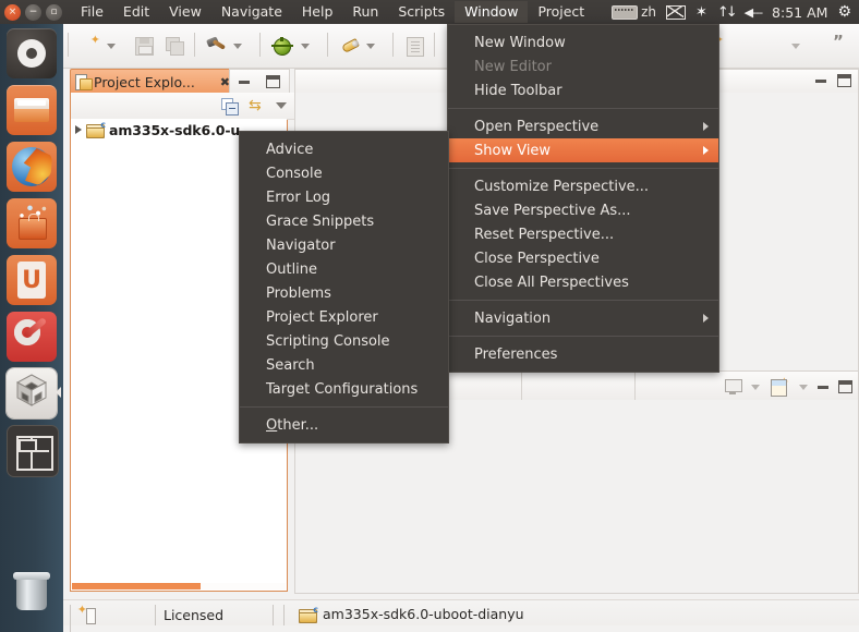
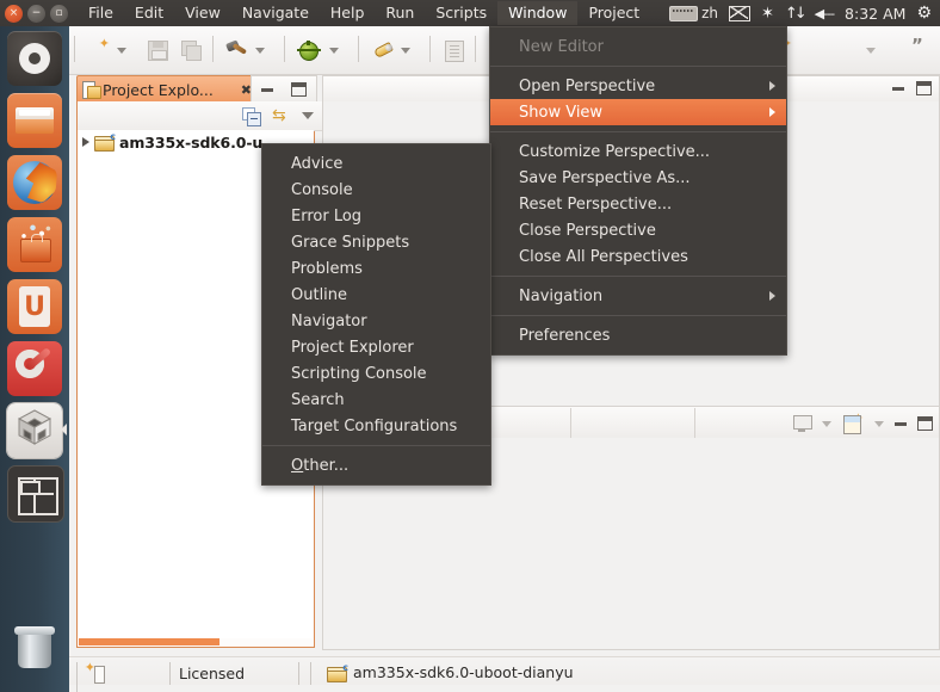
  ×
  −
  ▫
  File
  Edit
  View
  Navigate
  Help
  Run
  Scripts
  Window
  Project
  zh
  ✶
  ↑↓
  ◀---
- 8:51 AM
+ 8:32 AM
  ⚙
  U
  ✦
  ”
  Project Explo...
  ✖
  ⇆
  c
  am335x-sdk6.0-u
  ✦
  Licensed
  c
  am335x-sdk6.0-uboot-dianyu
- New Window
  New Editor
- Hide Toolbar
  Open Perspective
  Show View
  Customize Perspective...
  Save Perspective As...
  Reset Perspective...
  Close Perspective
  Close All Perspectives
  Navigation
  Preferences
  Advice
  Console
  Error Log
  Grace Snippets
- Navigator
+ Problems
  Outline
- Problems
+ Navigator
  Project Explorer
  Scripting Console
  Search
  Target Configurations
  Other...
